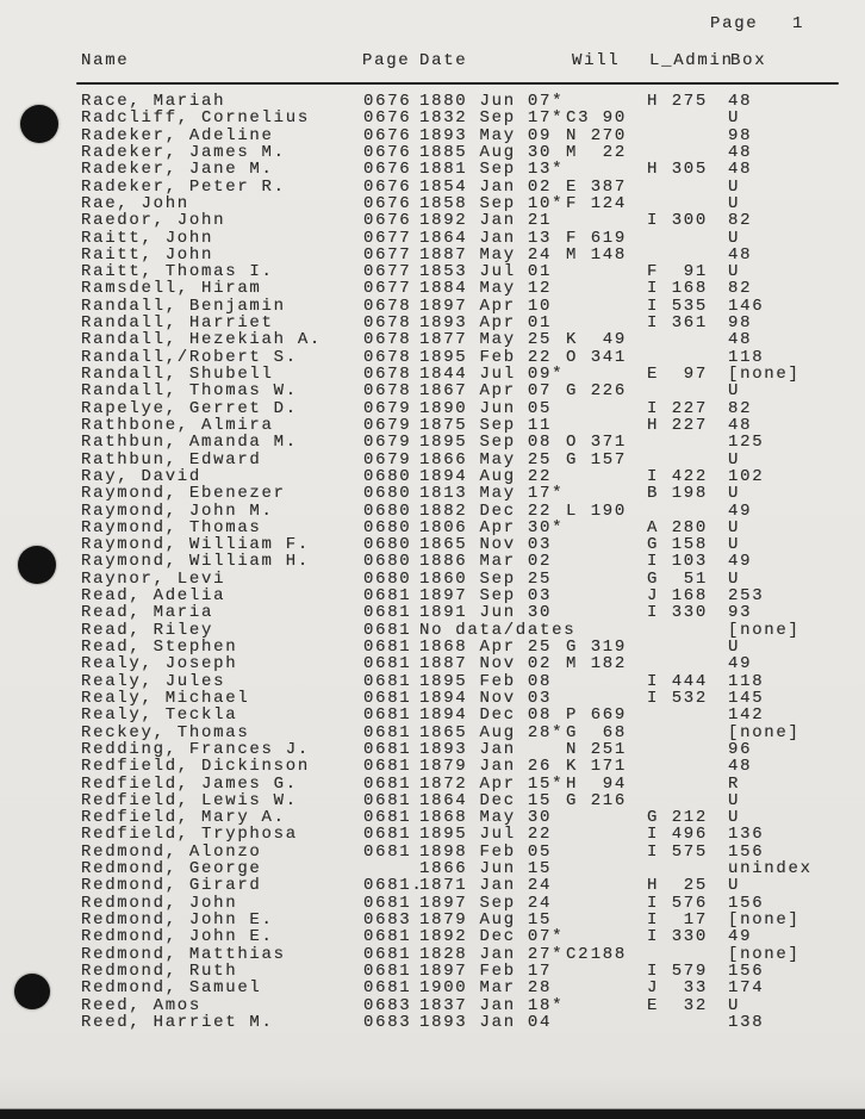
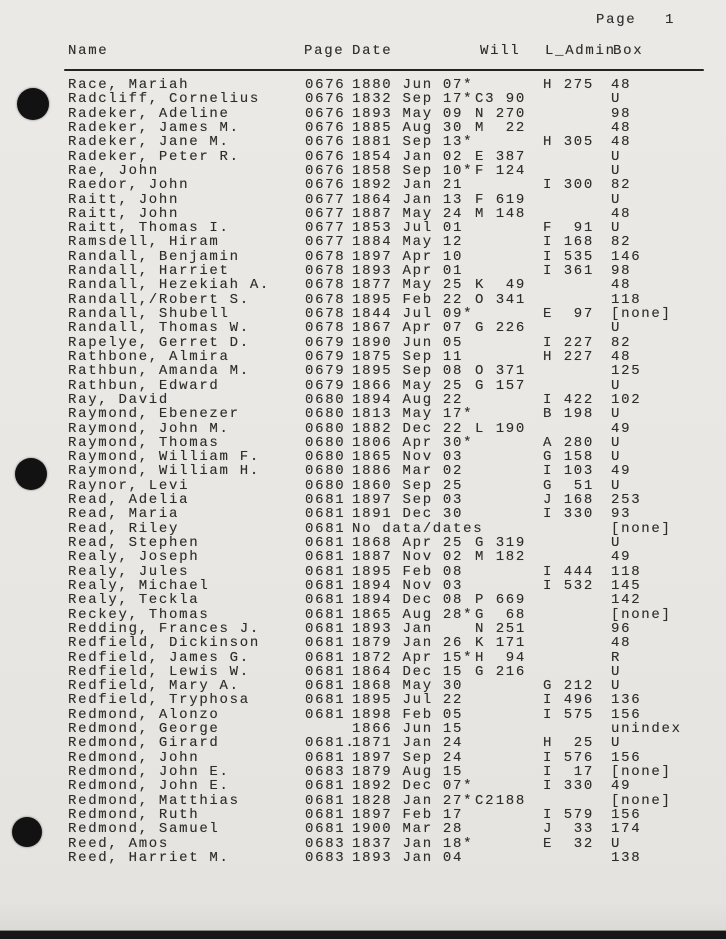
  Page
  1
  Name
  Page
  Date
  Will
  L_Admin
  Box
  Race, Mariah
  0676
  1880 Jun 07*
  H 275
  48
  Radcliff, Cornelius
  0676
  1832 Sep 17*
  C3 90
  U
  Radeker, Adeline
  0676
  1893 May 09
  N 270
  98
  Radeker, James M.
  0676
  1885 Aug 30
  M 22
  48
  Radeker, Jane M.
  0676
  1881 Sep 13*
  H 305
  48
  Radeker, Peter R.
  0676
  1854 Jan 02
  E 387
  U
  Rae, John
  0676
  1858 Sep 10*
  F 124
  U
  Raedor, John
  0676
  1892 Jan 21
  I 300
  82
  Raitt, John
  0677
  1864 Jan 13
  F 619
  U
  Raitt, John
  0677
  1887 May 24
  M 148
  48
  Raitt, Thomas I.
  0677
  1853 Jul 01
  F 91
  U
  Ramsdell, Hiram
  0677
  1884 May 12
  I 168
  82
  Randall, Benjamin
  0678
  1897 Apr 10
  I 535
  146
  Randall, Harriet
  0678
  1893 Apr 01
  I 361
  98
  Randall, Hezekiah A.
  0678
  1877 May 25
  K 49
  48
  Randall,/Robert S.
  0678
  1895 Feb 22
  O 341
  118
  Randall, Shubell
  0678
  1844 Jul 09*
  E 97
  [none]
  Randall, Thomas W.
  0678
  1867 Apr 07
  G 226
  U
  Rapelye, Gerret D.
  0679
  1890 Jun 05
  I 227
  82
  Rathbone, Almira
  0679
  1875 Sep 11
  H 227
  48
  Rathbun, Amanda M.
  0679
  1895 Sep 08
  O 371
  125
  Rathbun, Edward
  0679
  1866 May 25
  G 157
  U
  Ray, David
  0680
  1894 Aug 22
  I 422
  102
  Raymond, Ebenezer
  0680
  1813 May 17*
  B 198
  U
  Raymond, John M.
  0680
  1882 Dec 22
  L 190
  49
  Raymond, Thomas
  0680
  1806 Apr 30*
  A 280
  U
  Raymond, William F.
  0680
  1865 Nov 03
  G 158
  U
  Raymond, William H.
  0680
  1886 Mar 02
  I 103
  49
  Raynor, Levi
  0680
  1860 Sep 25
  G 51
  U
  Read, Adelia
  0681
  1897 Sep 03
  J 168
  253
  Read, Maria
  0681
- 1891 Jun 30
+ 1891 Dec 30
  I 330
  93
  Read, Riley
  0681
  No data/dates
  [none]
  Read, Stephen
  0681
  1868 Apr 25
  G 319
  U
  Realy, Joseph
  0681
  1887 Nov 02
  M 182
  49
  Realy, Jules
  0681
  1895 Feb 08
  I 444
  118
  Realy, Michael
  0681
  1894 Nov 03
  I 532
  145
  Realy, Teckla
  0681
  1894 Dec 08
  P 669
  142
  Reckey, Thomas
  0681
  1865 Aug 28*
  G 68
  [none]
  Redding, Frances J.
  0681
  1893 Jan
  N 251
  96
  Redfield, Dickinson
  0681
  1879 Jan 26
  K 171
  48
  Redfield, James G.
  0681
  1872 Apr 15*
  H 94
  R
  Redfield, Lewis W.
  0681
  1864 Dec 15
  G 216
  U
  Redfield, Mary A.
  0681
  1868 May 30
  G 212
  U
  Redfield, Tryphosa
  0681
  1895 Jul 22
  I 496
  136
  Redmond, Alonzo
  0681
  1898 Feb 05
  I 575
  156
  Redmond, George
  1866 Jun 15
  unindex
  Redmond, Girard
  0681.
  1871 Jan 24
  H 25
  U
  Redmond, John
  0681
  1897 Sep 24
  I 576
  156
  Redmond, John E.
  0683
  1879 Aug 15
  I 17
  [none]
  Redmond, John E.
  0681
  1892 Dec 07*
  I 330
  49
  Redmond, Matthias
  0681
  1828 Jan 27*
  C2188
  [none]
  Redmond, Ruth
  0681
  1897 Feb 17
  I 579
  156
  Redmond, Samuel
  0681
  1900 Mar 28
  J 33
  174
  Reed, Amos
  0683
  1837 Jan 18*
  E 32
  U
  Reed, Harriet M.
  0683
  1893 Jan 04
  138
